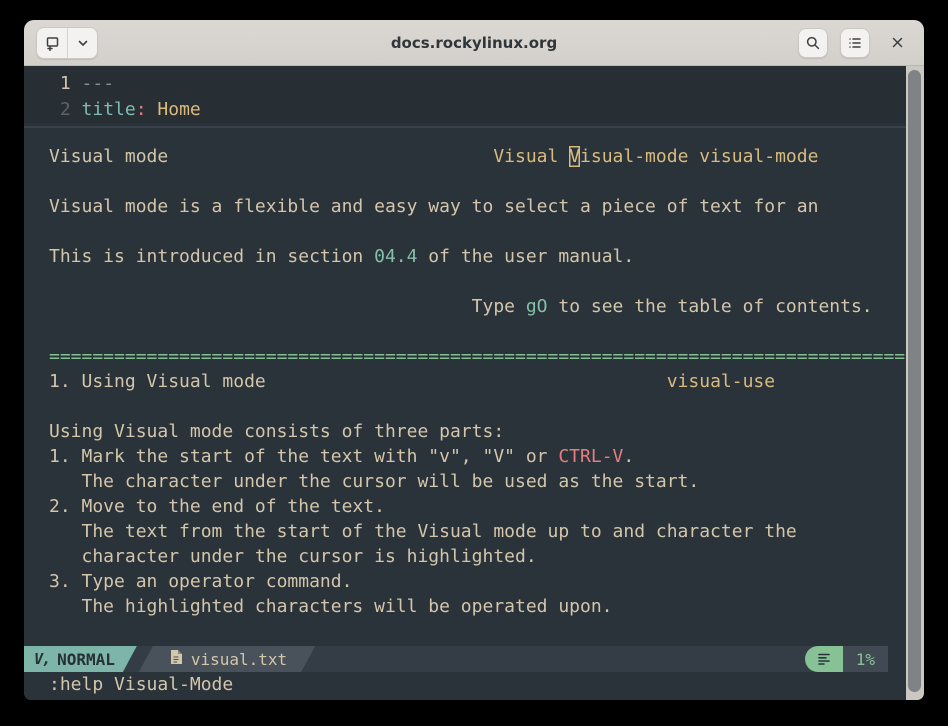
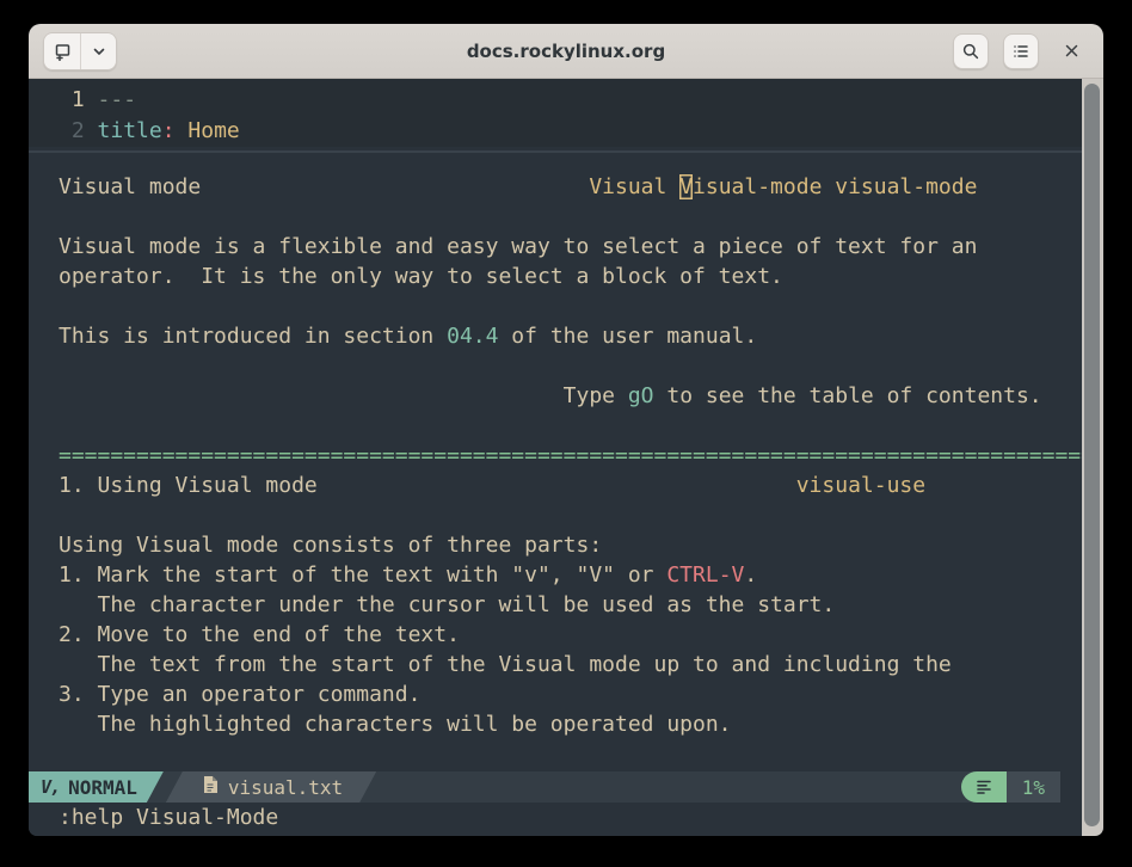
  docs.rockylinux.org
  1 ---
  2 title: Home
  Visual mode Visual Visual-mode visual-mode
  Visual mode is a flexible and easy way to select a piece of text for an
+ operator. It is the only way to select a block of text.
  This is introduced in section 04.4 of the user manual.
  Type gO to see the table of contents.
  ===============================================================================
  1. Using Visual mode visual-use
  Using Visual mode consists of three parts:
  1. Mark the start of the text with "v", "V" or CTRL-V.
  The character under the cursor will be used as the start.
  2. Move to the end of the text.
- The text from the start of the Visual mode up to and character the
+ The text from the start of the Visual mode up to and including the
- character under the cursor is highlighted.
  3. Type an operator command.
  The highlighted characters will be operated upon.
  V,
  NORMAL
  visual.txt
  1%
  :help Visual-Mode
